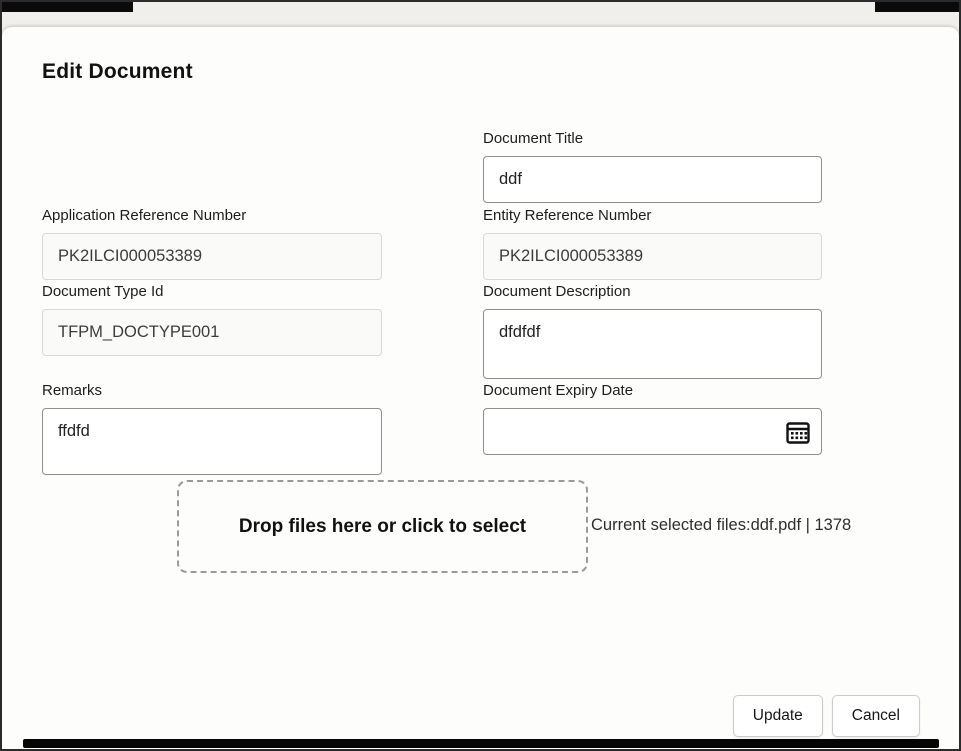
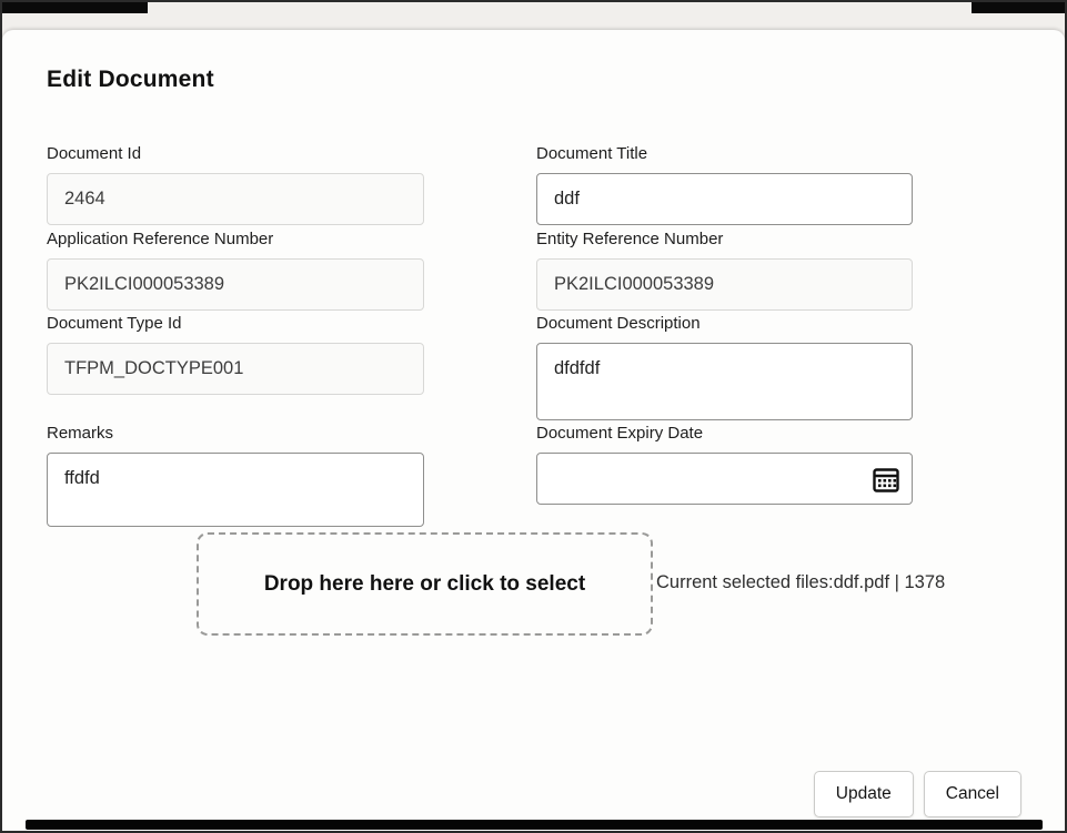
  Edit Document
+ Document Id
+ 2464
  Document Title
  ddf
  Application Reference Number
  PK2ILCI000053389
  Entity Reference Number
  PK2ILCI000053389
  Document Type Id
  TFPM_DOCTYPE001
  Document Description
  dfdfdf
  Remarks
  ffdfd
  Document Expiry Date
- Drop files here or click to select
+ Drop here here or click to select
  Current selected files:ddf.pdf | 1378
  Update
  Cancel
